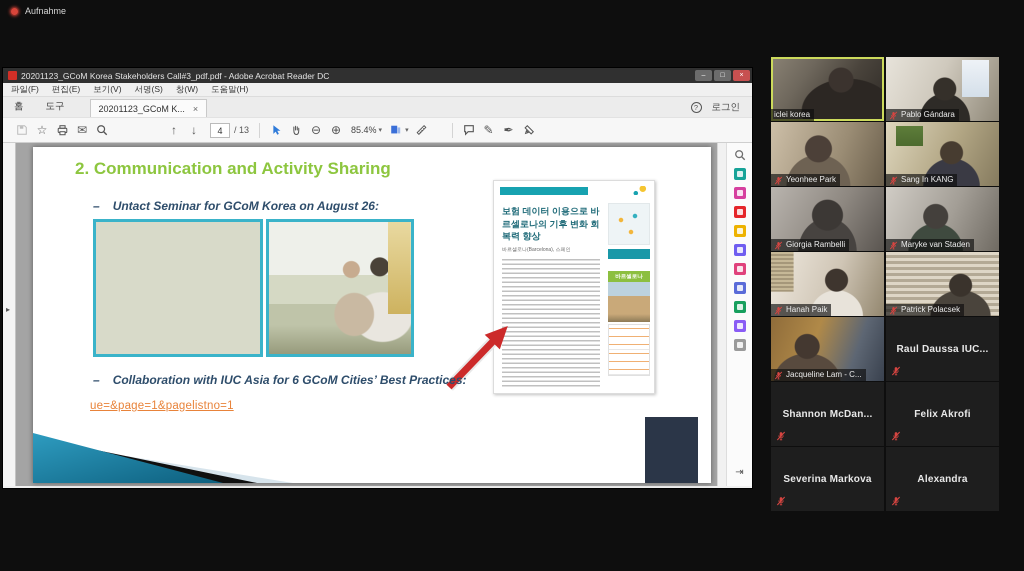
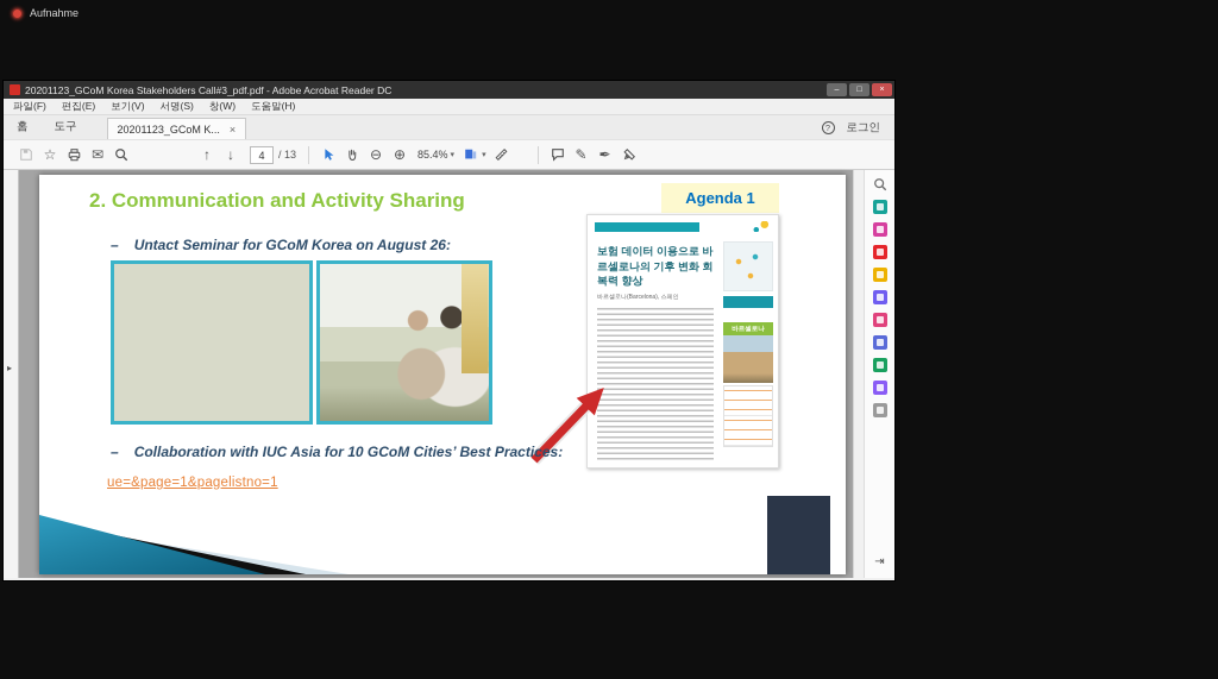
  Aufnahme
  20201123_GCoM Korea Stakeholders Call#3_pdf.pdf - Adobe Acrobat Reader DC
  파일(F)
  편집(E)
  보기(V)
  서명(S)
  창(W)
  도움말(H)
  홈
  도구
  20201123_GCoM K...
  ×
  ?
  로그인
  ☆
  ✉
  ↑
  ↓
  4
  / 13
  ⊖
  ⊕
  85.4%
  ✎
  ✒
  ▸
  2. Communication and Activity Sharing
+ Agenda 1
  –
  Untact Seminar for GCoM Korea on August 26:
  보험 데이터 이용으로 바르셀로나의 기후 변화 회복력 향상
  –
- Collaboration with IUC Asia for 6 GCoM Cities’ Best Practices:
+ Collaboration with IUC Asia for 10 GCoM Cities’ Best Practices:
  ue=&page=1&pagelistno=1
  ⇥
- iclei korea
- Pablo Gándara
- Yeonhee Park
- Sang In KANG
- Giorgia Rambelli
- Maryke van Staden
- Hanah Paik
- Patrick Polacsek
- Jacqueline Lam - C...
- Raul Daussa IUC...
- Shannon McDan...
- Felix Akrofi
- Severina Markova
- Alexandra
